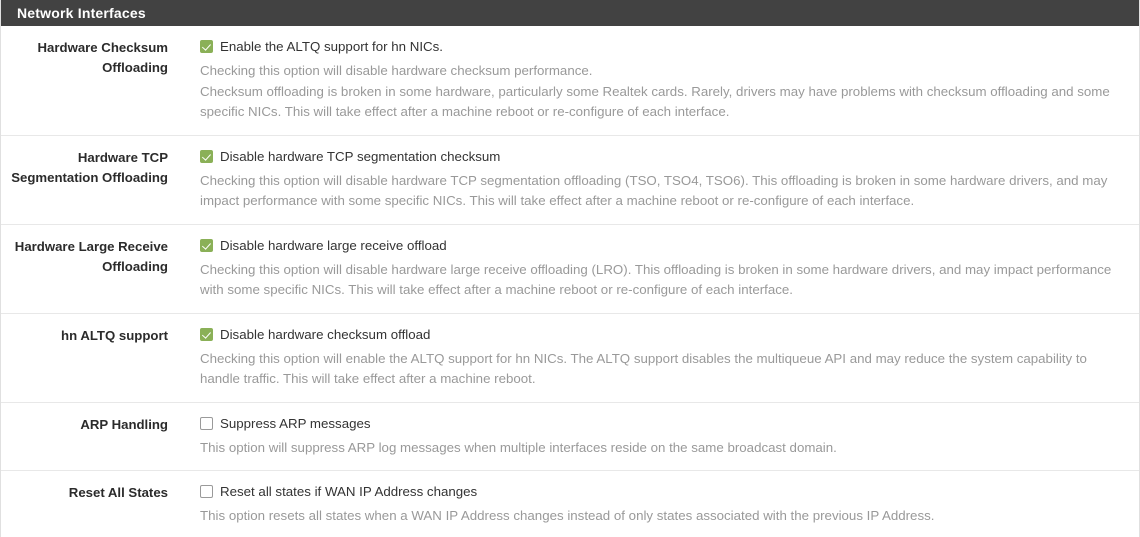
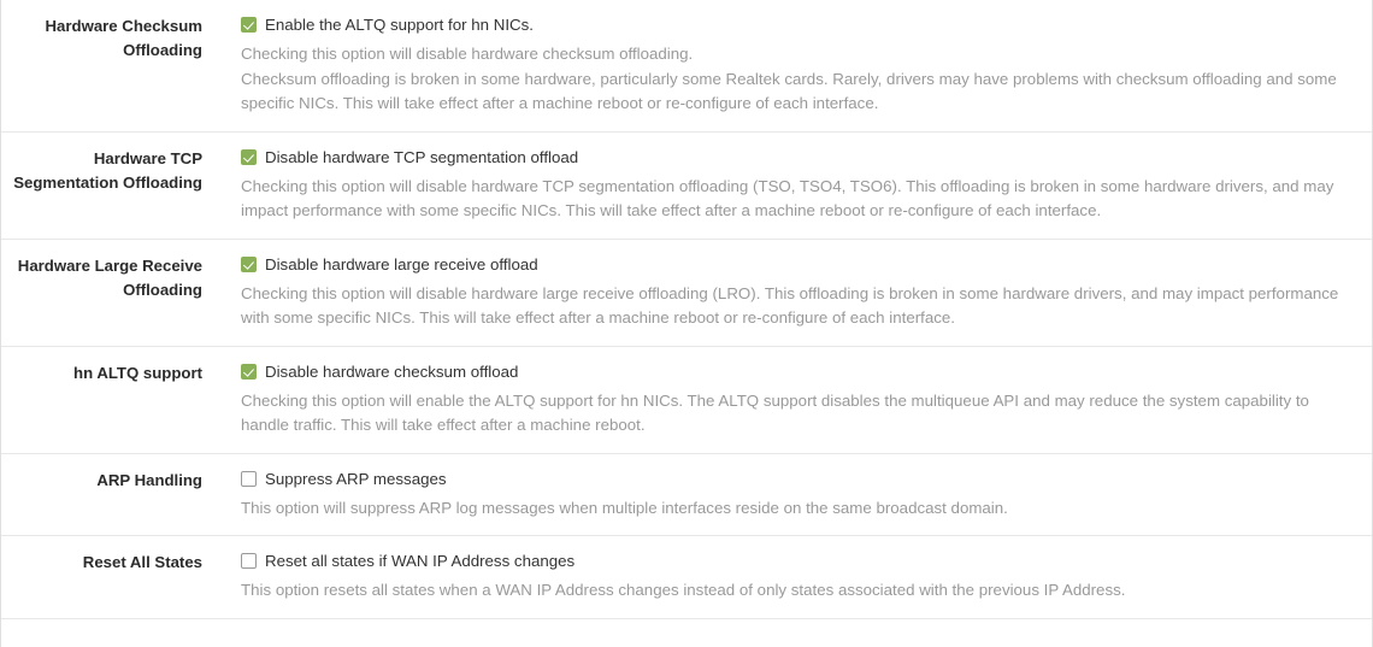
- Network Interfaces
  Hardware Checksum Offloading
  Enable the ALTQ support for hn NICs.
- Checking this option will disable hardware checksum performance.
+ Checking this option will disable hardware checksum offloading.
  Checksum offloading is broken in some hardware, particularly some Realtek cards. Rarely, drivers may have problems with checksum offloading and some specific NICs. This will take effect after a machine reboot or re-configure of each interface.
  Hardware TCP Segmentation Offloading
- Disable hardware TCP segmentation checksum
+ Disable hardware TCP segmentation offload
  Checking this option will disable hardware TCP segmentation offloading (TSO, TSO4, TSO6). This offloading is broken in some hardware drivers, and may impact performance with some specific NICs. This will take effect after a machine reboot or re-configure of each interface.
  Hardware Large Receive Offloading
  Disable hardware large receive offload
  Checking this option will disable hardware large receive offloading (LRO). This offloading is broken in some hardware drivers, and may impact performance with some specific NICs. This will take effect after a machine reboot or re-configure of each interface.
  hn ALTQ support
  Disable hardware checksum offload
  Checking this option will enable the ALTQ support for hn NICs. The ALTQ support disables the multiqueue API and may reduce the system capability to handle traffic. This will take effect after a machine reboot.
  ARP Handling
  Suppress ARP messages
  This option will suppress ARP log messages when multiple interfaces reside on the same broadcast domain.
  Reset All States
  Reset all states if WAN IP Address changes
  This option resets all states when a WAN IP Address changes instead of only states associated with the previous IP Address.
